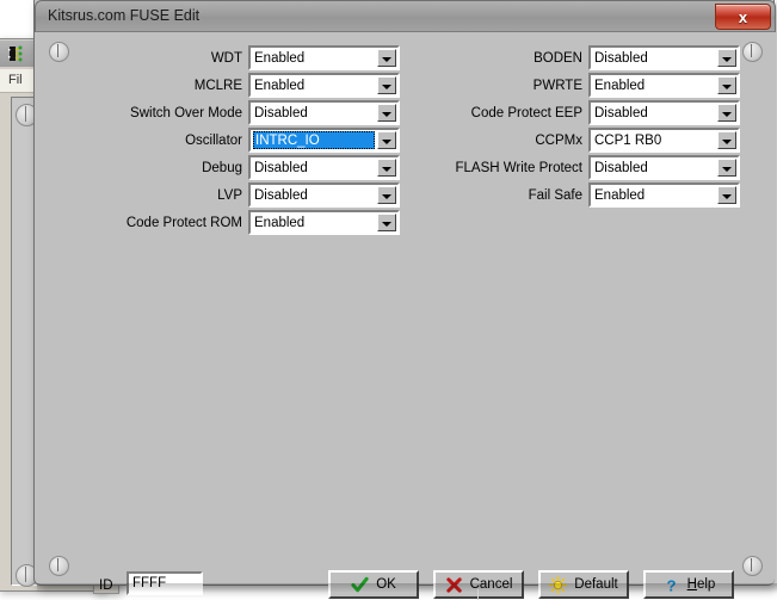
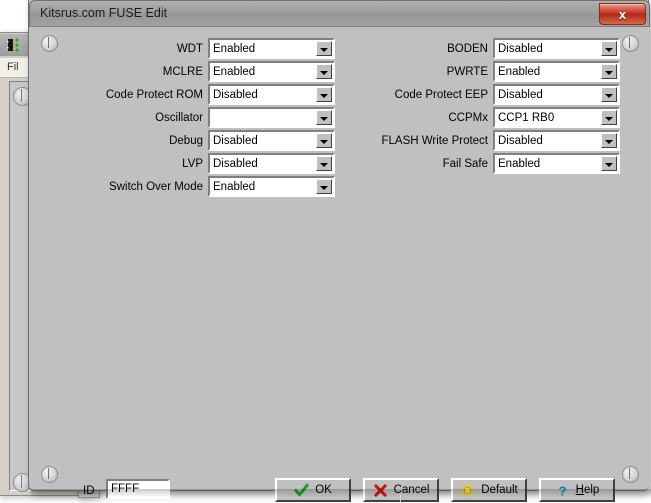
  Fil
  Kitsrus.com FUSE Edit
  x
  WDT
  Enabled
  MCLRE
  Enabled
- Switch Over Mode
+ Code Protect ROM
  Disabled
  Oscillator
- INTRC_IO
  Debug
  Disabled
  LVP
  Disabled
- Code Protect ROM
+ Switch Over Mode
  Enabled
  BODEN
  Disabled
  PWRTE
  Enabled
  Code Protect EEP
  Disabled
  CCPMx
  CCP1 RB0
  FLASH Write Protect
  Disabled
  Fail Safe
  Enabled
